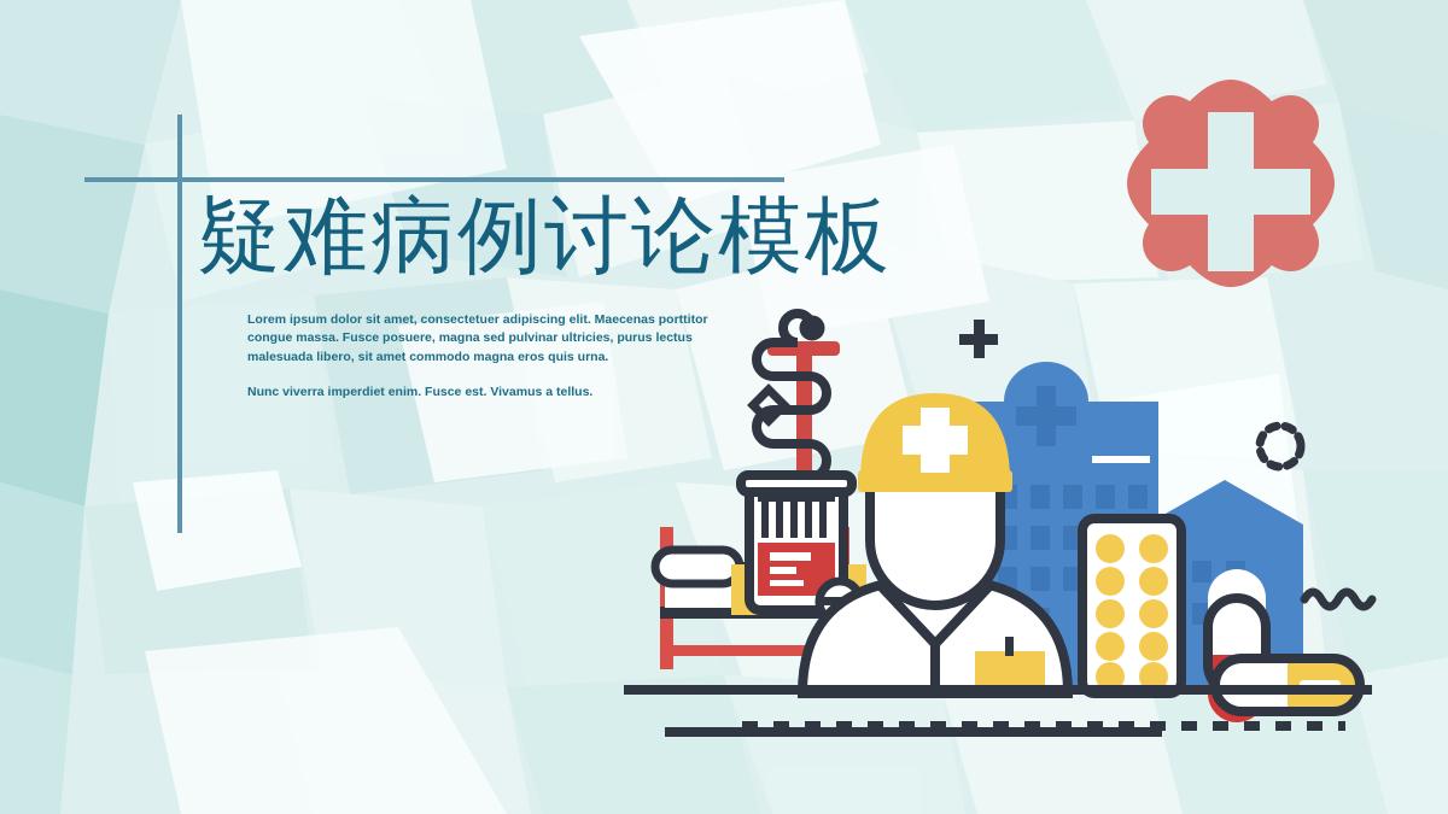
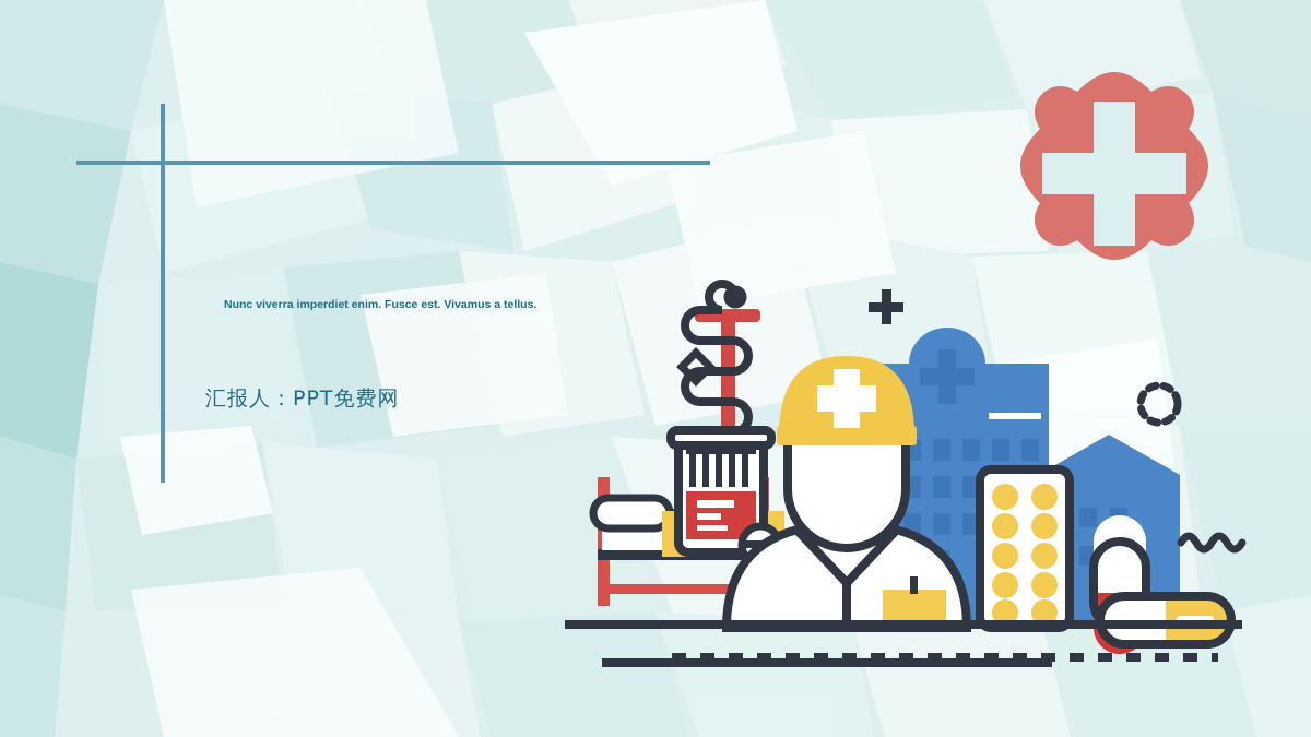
- 疑难病例讨论模板
- Lorem ipsum dolor sit amet, consectetuer adipiscing elit. Maecenas porttitor congue massa. Fusce posuere, magna sed pulvinar ultricies, purus lectus malesuada libero, sit amet commodo magna eros quis urna.
  Nunc viverra imperdiet enim. Fusce est. Vivamus a tellus.
+ 汇报人：PPT免费网
